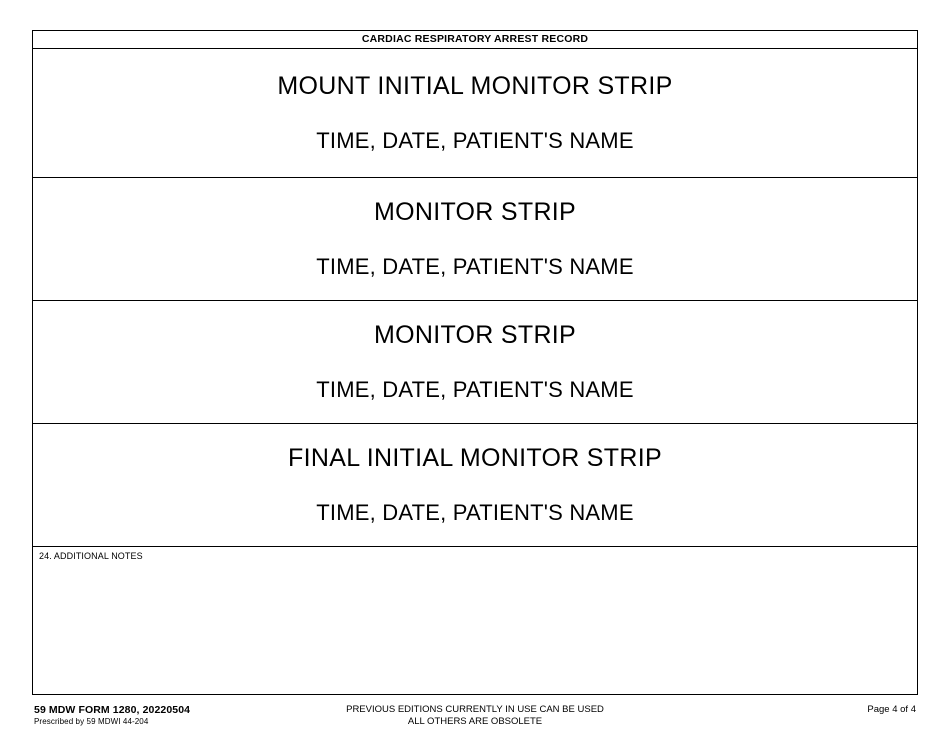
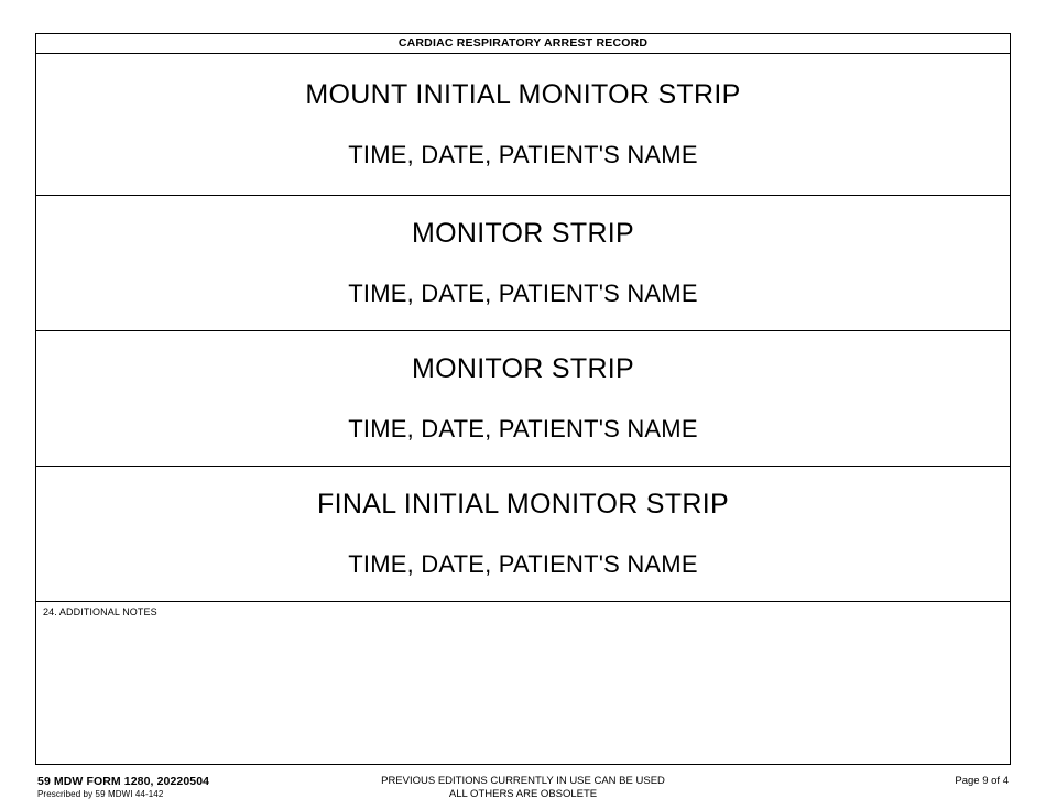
  CARDIAC RESPIRATORY ARREST RECORD
  MOUNT INITIAL MONITOR STRIP
  TIME, DATE, PATIENT'S NAME
  MONITOR STRIP
  TIME, DATE, PATIENT'S NAME
  MONITOR STRIP
  TIME, DATE, PATIENT'S NAME
  FINAL INITIAL MONITOR STRIP
  TIME, DATE, PATIENT'S NAME
  24. ADDITIONAL NOTES
  59 MDW FORM 1280, 20220504
- Prescribed by 59 MDWI 44-204
+ Prescribed by 59 MDWI 44-142
  PREVIOUS EDITIONS CURRENTLY IN USE CAN BE USED
  ALL OTHERS ARE OBSOLETE
- Page 4 of 4
+ Page 9 of 4
